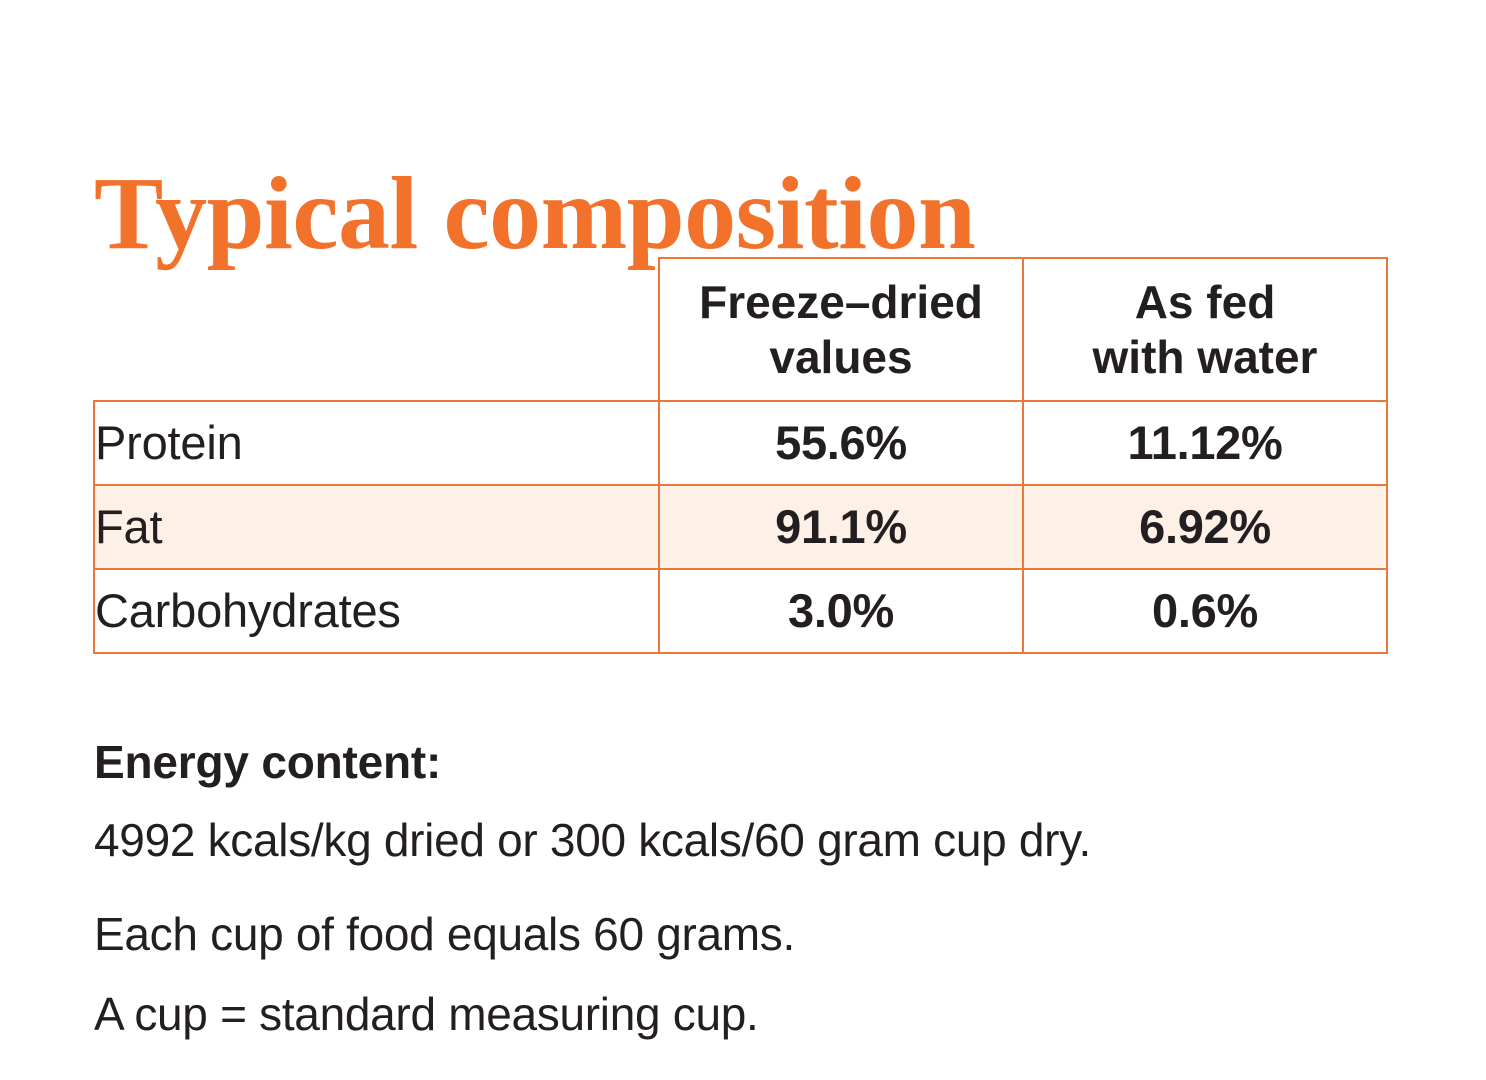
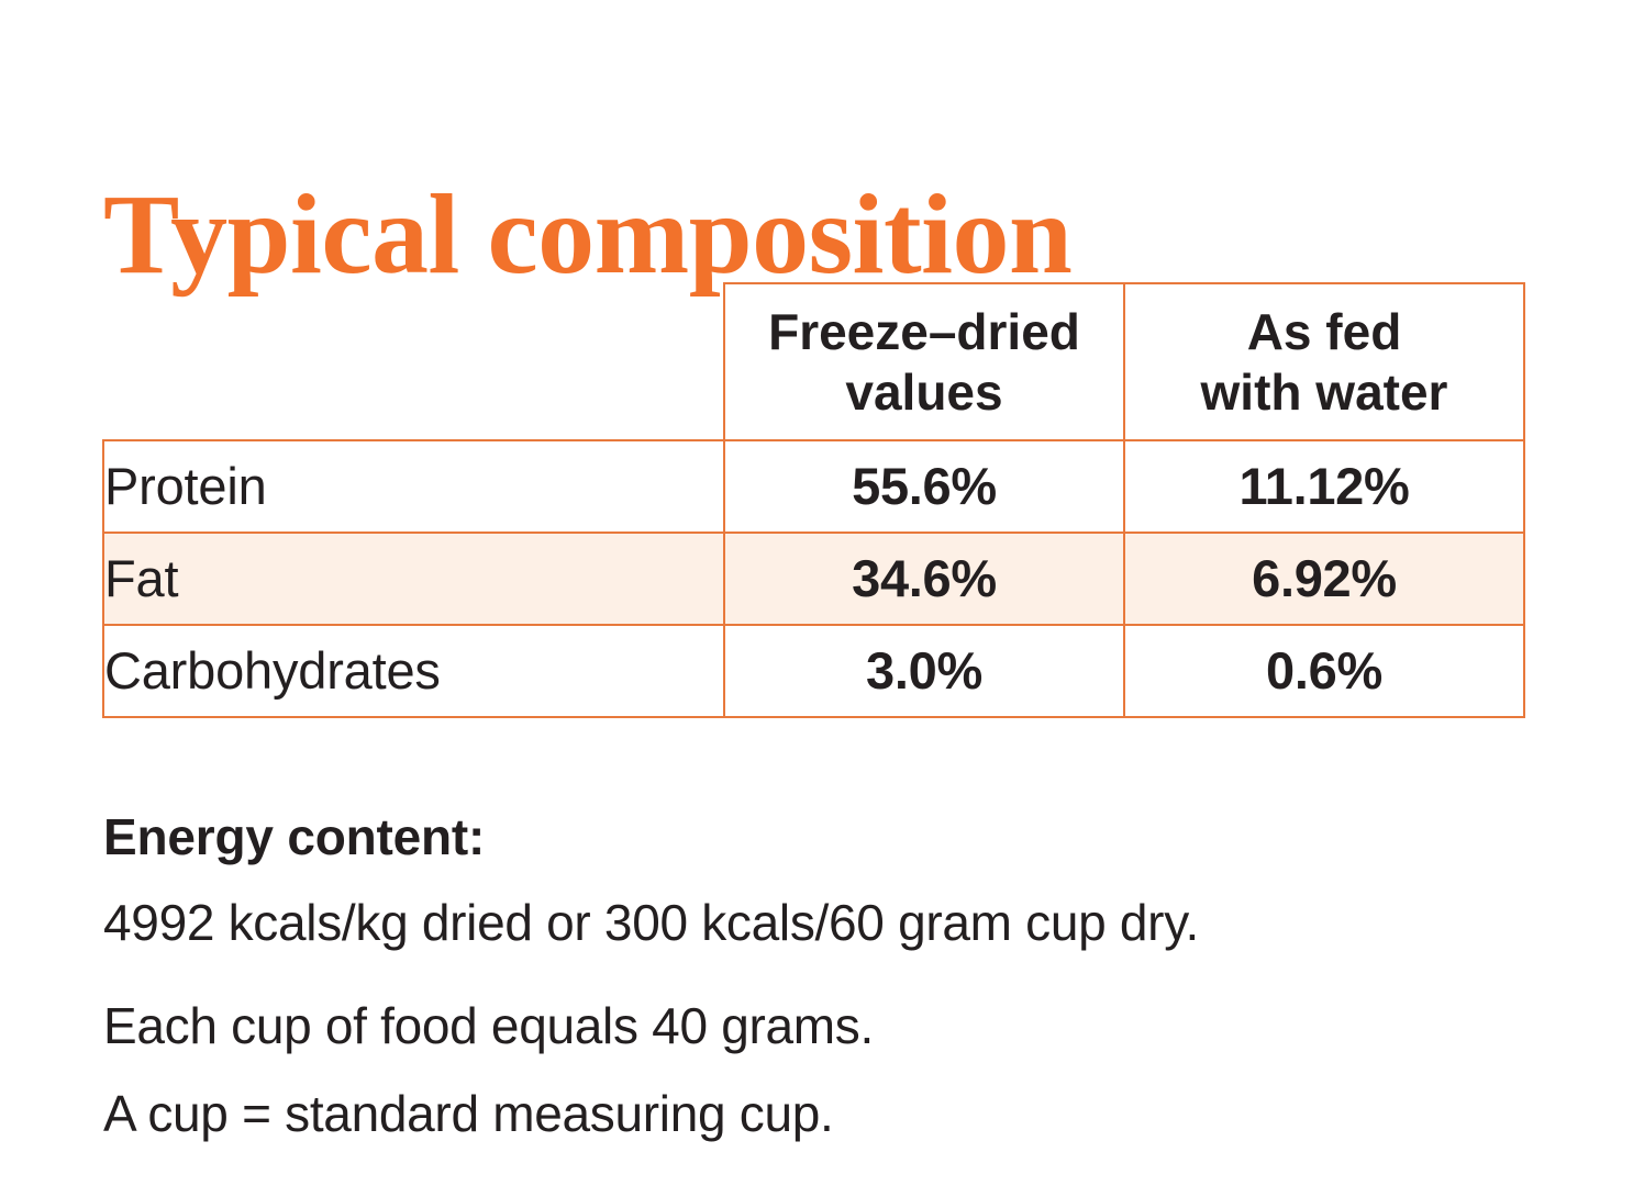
  Typical composition
  	Freeze–dried values	As fed with water
  Protein	55.6%	11.12%
- Fat	91.1%	6.92%
+ Fat	34.6%	6.92%
  Carbohydrates	3.0%	0.6%
  Energy content:
  4992 kcals/kg dried or 300 kcals/60 gram cup dry.
- Each cup of food equals 60 grams.
+ Each cup of food equals 40 grams.
  A cup = standard measuring cup.
